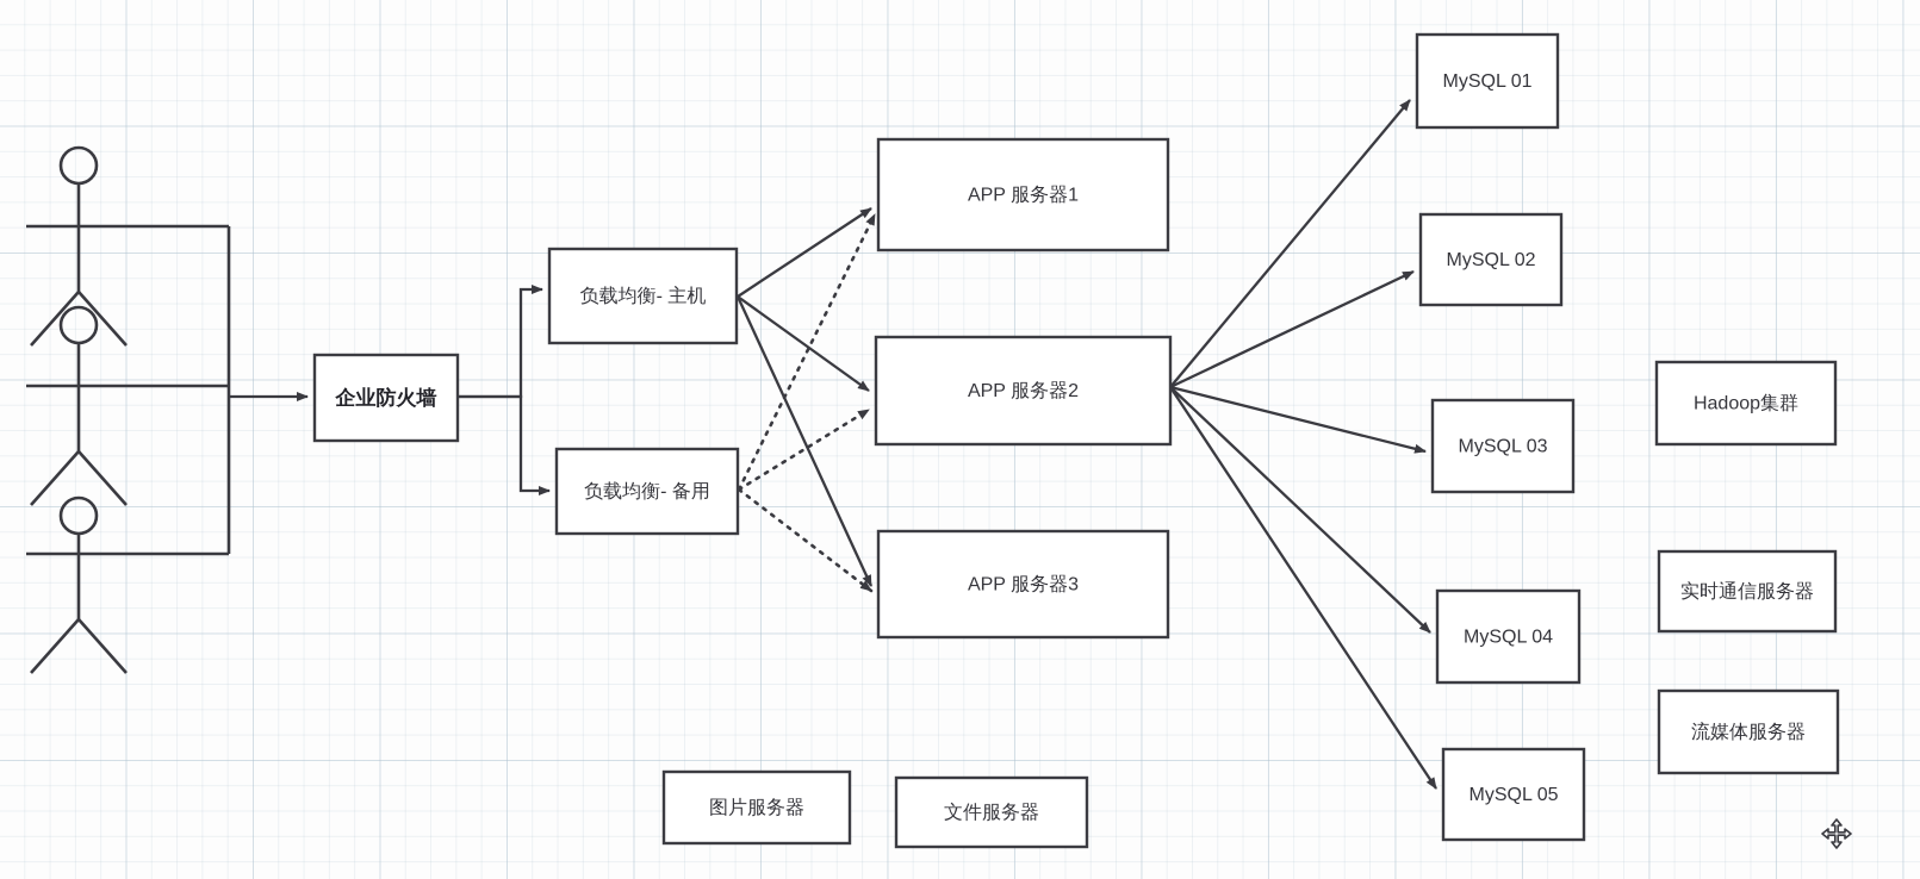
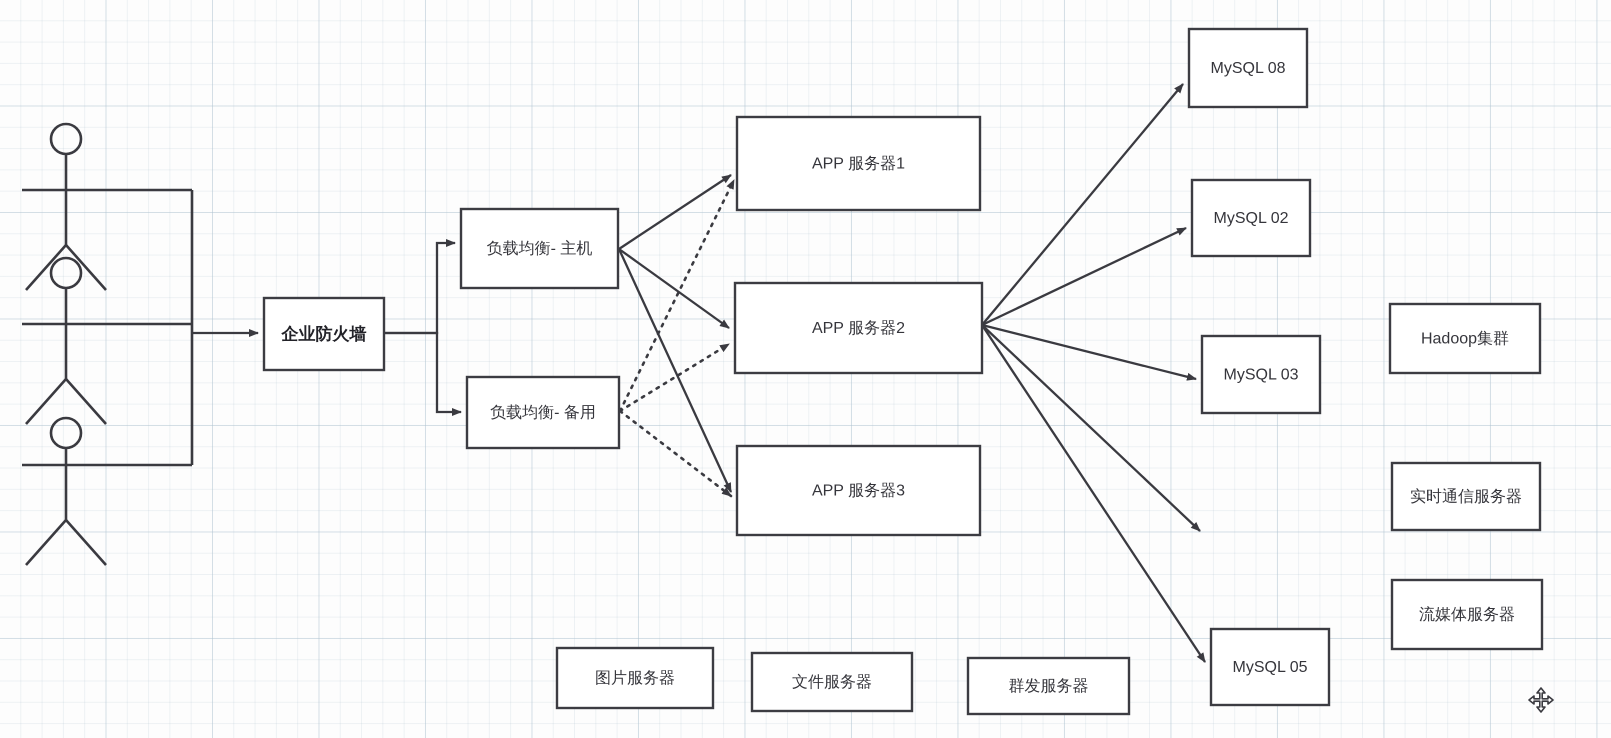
  企业防火墙
  负载均衡- 主机
  负载均衡- 备用
  APP 服务器1
  APP 服务器2
  APP 服务器3
- MySQL 01
+ MySQL 08
  MySQL 02
  MySQL 03
- MySQL 04
  MySQL 05
  Hadoop集群
  实时通信服务器
  流媒体服务器
  图片服务器
  文件服务器
+ 群发服务器
